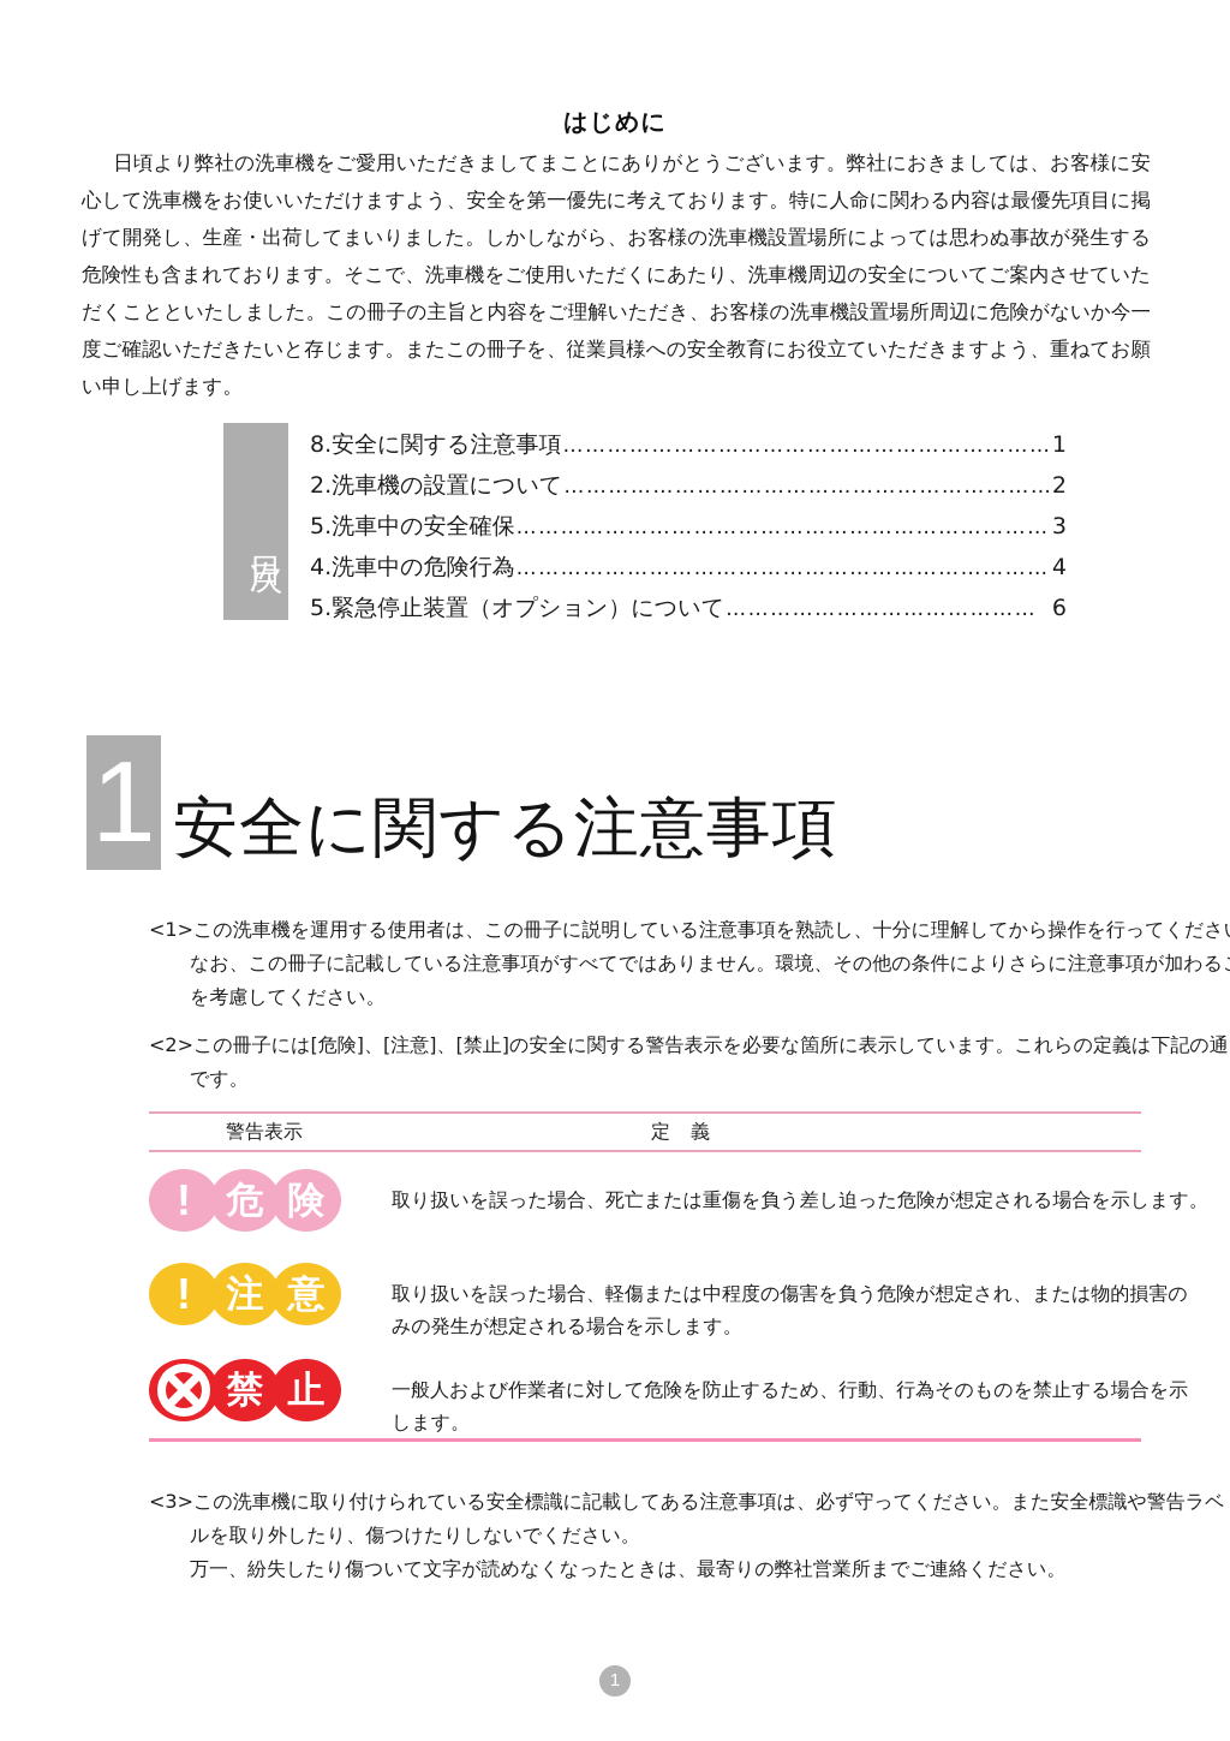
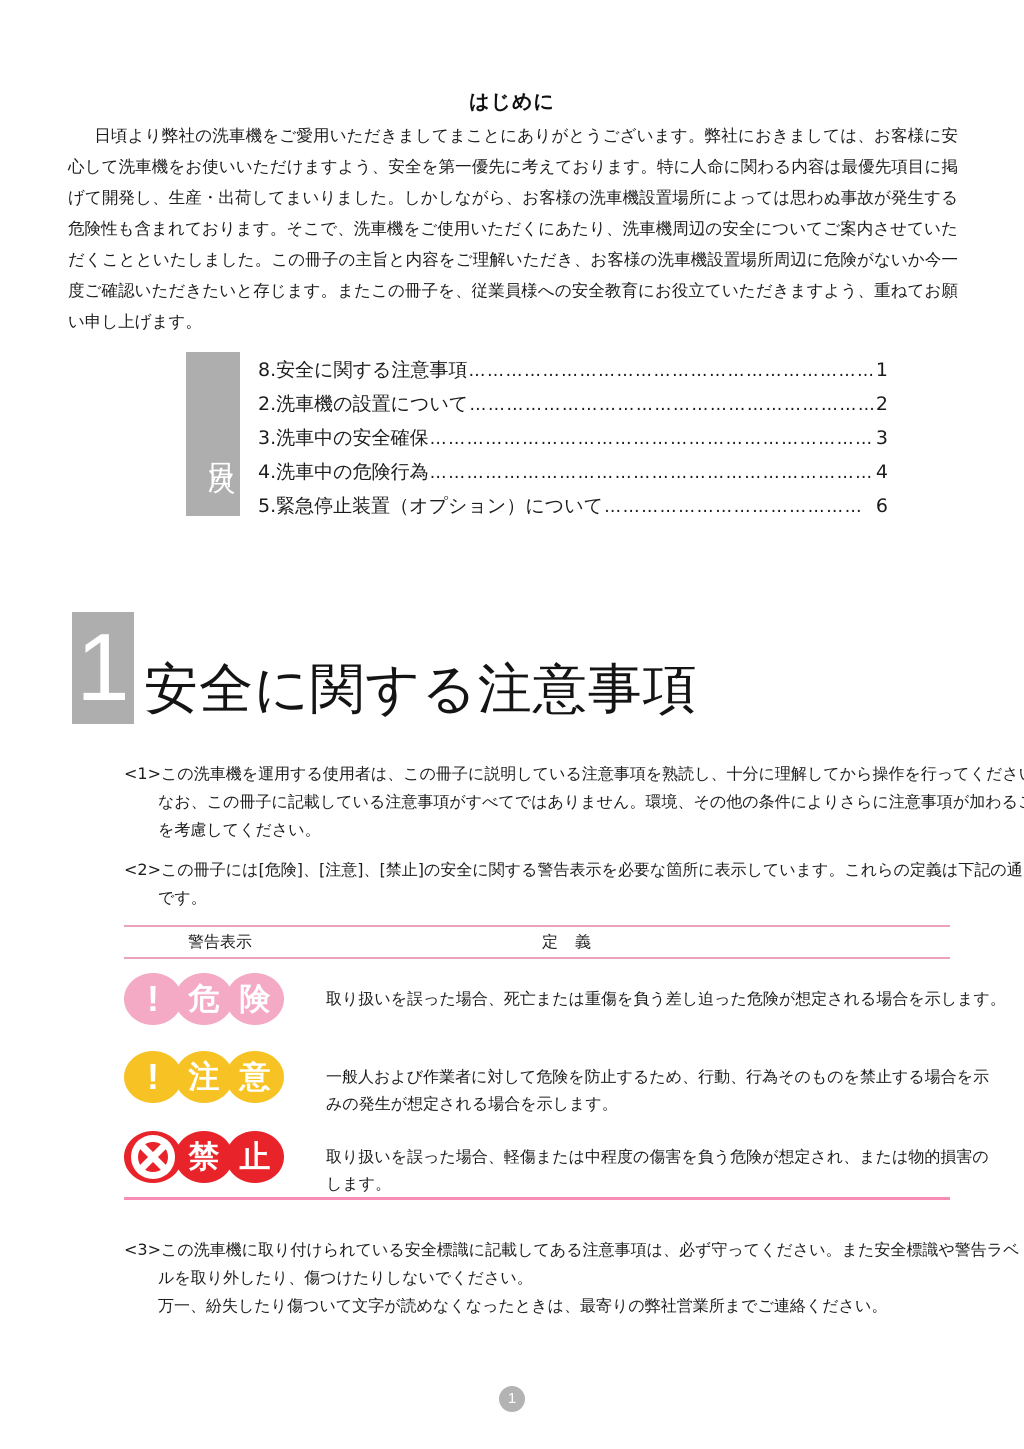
  はじめに
  日頃より弊社の洗車機をご愛用いただきましてまことにありがとうございます。弊社におきましては、お客様に安心して洗車機をお使いいただけますよう、安全を第一優先に考えております。特に人命に関わる内容は最優先項目に掲げて開発し、生産・出荷してまいりました。しかしながら、お客様の洗車機設置場所によっては思わぬ事故が発生する危険性も含まれております。そこで、洗車機をご使用いただくにあたり、洗車機周辺の安全についてご案内させていただくことといたしました。この冊子の主旨と内容をご理解いただき、お客様の洗車機設置場所周辺に危険がないか今一度ご確認いただきたいと存じます。またこの冊子を、従業員様への安全教育にお役立ていただきますよう、重ねてお願い申し上げます。
  8.安全に関する注意事項
  …………………………………………………………
  1
  2.洗車機の設置について
  …………………………………………………………
  2
- 5.洗車中の安全確保
+ 3.洗車中の安全確保
  ………………………………………………………………
  3
  4.洗車中の危険行為
  ………………………………………………………………
  4
  5.緊急停止装置（オプション）について
  ……………………………………
  6
  1
  安全に関する注意事項
  <1>この洗車機を運用する使用者は、この冊子に説明している注意事項を熟読し、十分に理解してから操作を行ってくださ
  なお、この冊子に記載している注意事項がすべてではありません。環境、その他の条件によりさらに注意事項が加わる
  を考慮してください。
  <2>この冊子には[危険]、[注意]、[禁止]の安全に関する警告表示を必要な箇所に表示しています。これらの定義は下記の通
  です。
  警告表示
  定 義
  !
  危
  険
  取り扱いを誤った場合、死亡または重傷を負う差し迫った危険が想定される場合を示します。
  !
  注
  意
- 取り扱いを誤った場合、軽傷または中程度の傷害を負う危険が想定され、または物的損害の
+ 一般人および作業者に対して危険を防止するため、行動、行為そのものを禁止する場合を示
  みの発生が想定される場合を示します。
  禁
  止
- 一般人および作業者に対して危険を防止するため、行動、行為そのものを禁止する場合を示
+ 取り扱いを誤った場合、軽傷または中程度の傷害を負う危険が想定され、または物的損害の
  します。
  <3>この洗車機に取り付けられている安全標識に記載してある注意事項は、必ず守ってください。また安全標識や警告ラベ
  ルを取り外したり、傷つけたりしないでください。
  万一、紛失したり傷ついて文字が読めなくなったときは、最寄りの弊社営業所までご連絡ください。
  1
